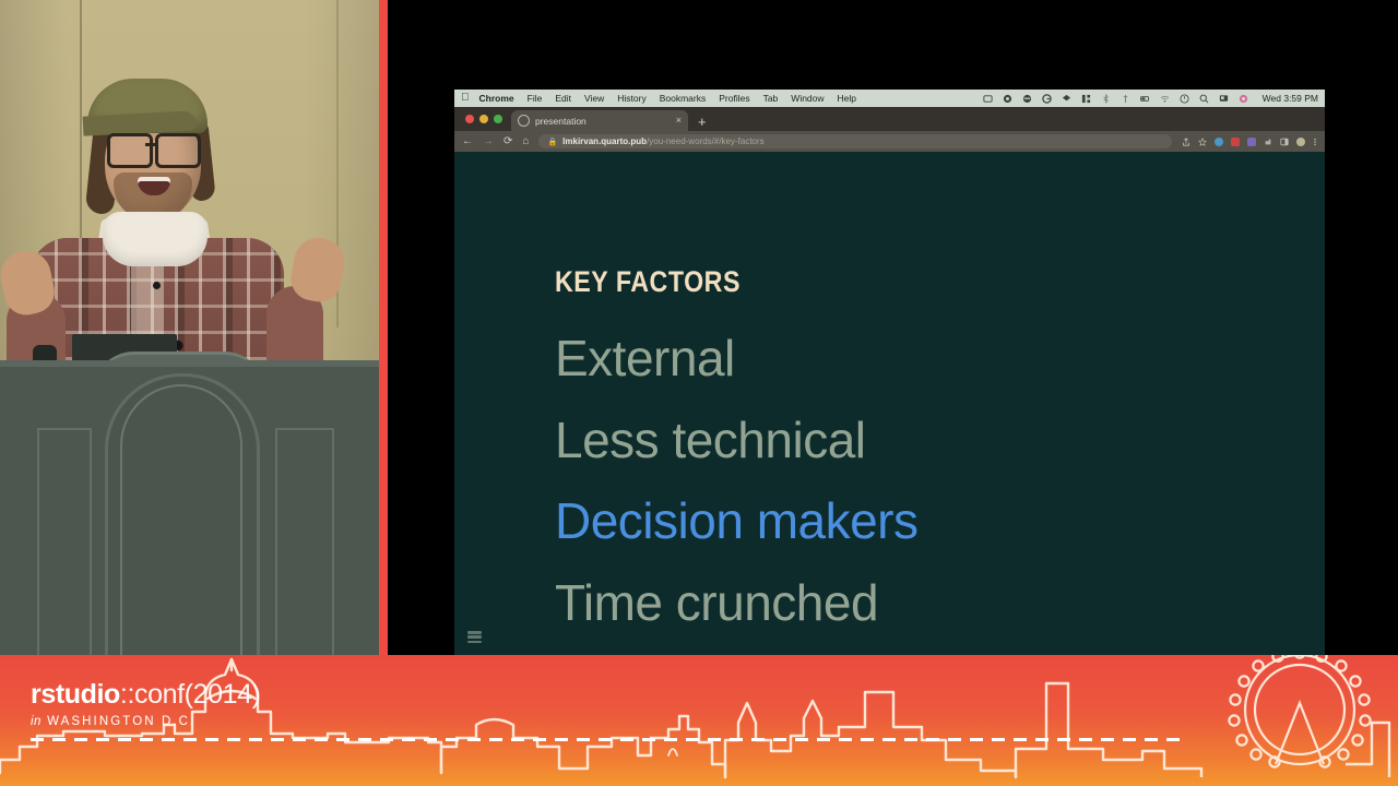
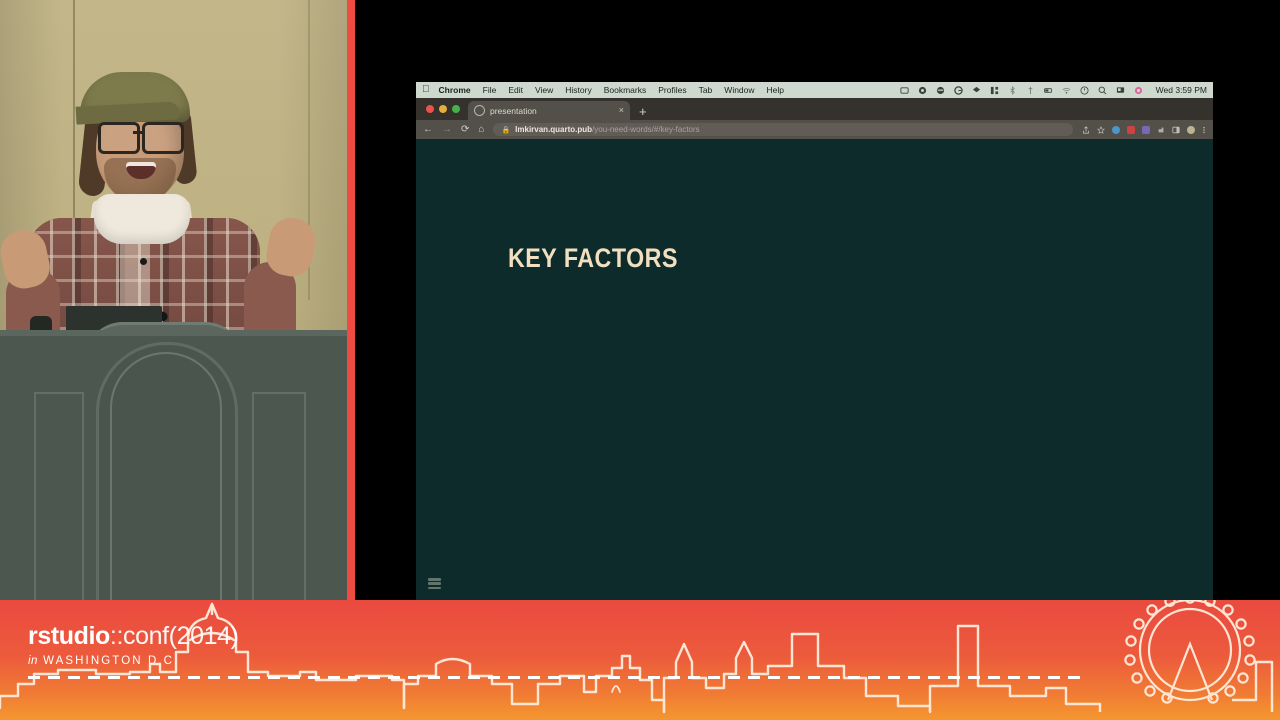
  
  Chrome
  File
  Edit
  View
  History
  Bookmarks
  Profiles
  Tab
  Window
  Help
  Wed 3:59 PM
  presentation
  ×
  +
  ←
  →
  ⟳
  ⌂
  lmkirvan.quarto.pub/you-need-words/#/key-factors
  KEY FACTORS
- External
- Less technical
- Decision makers
- Time crunched
  rstudio::conf(2014)
  in WASHINGTON D.C.
